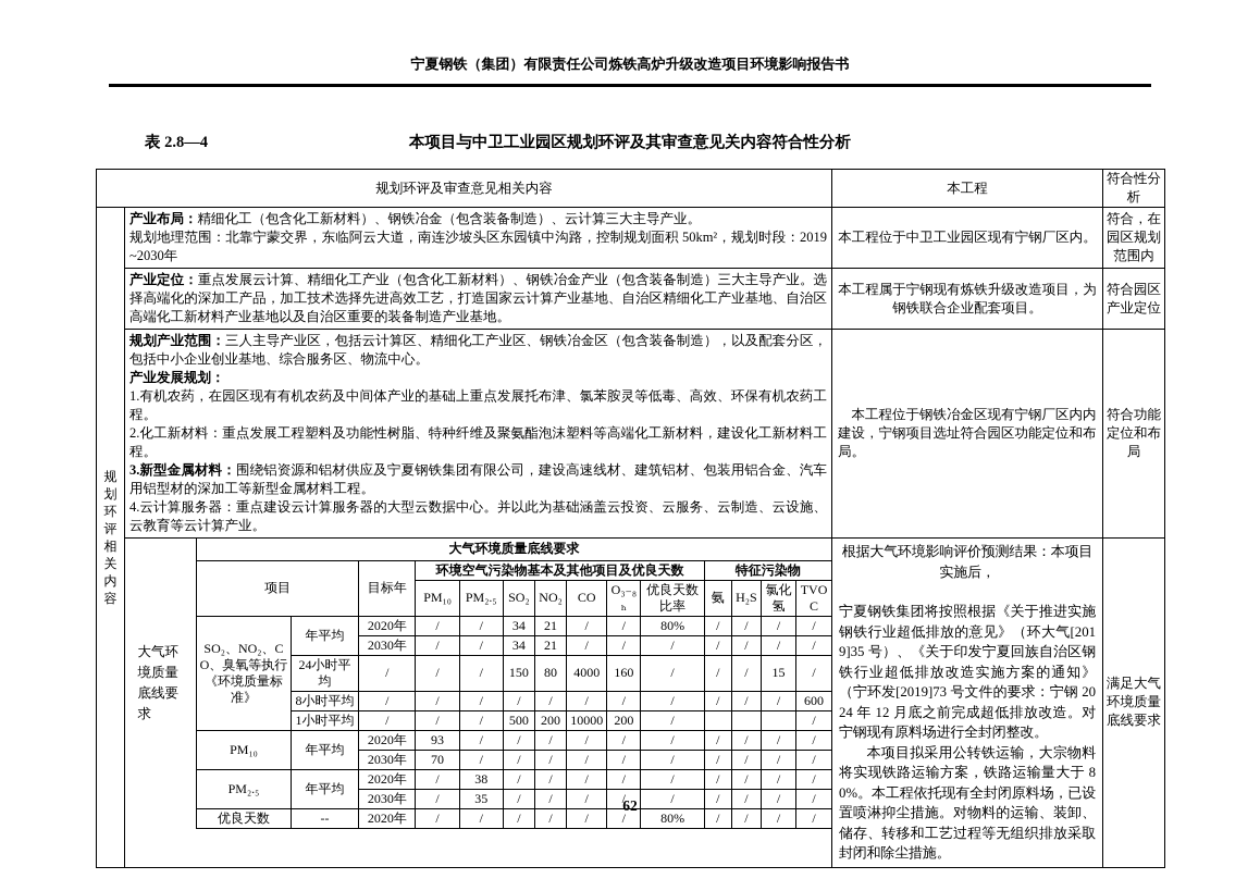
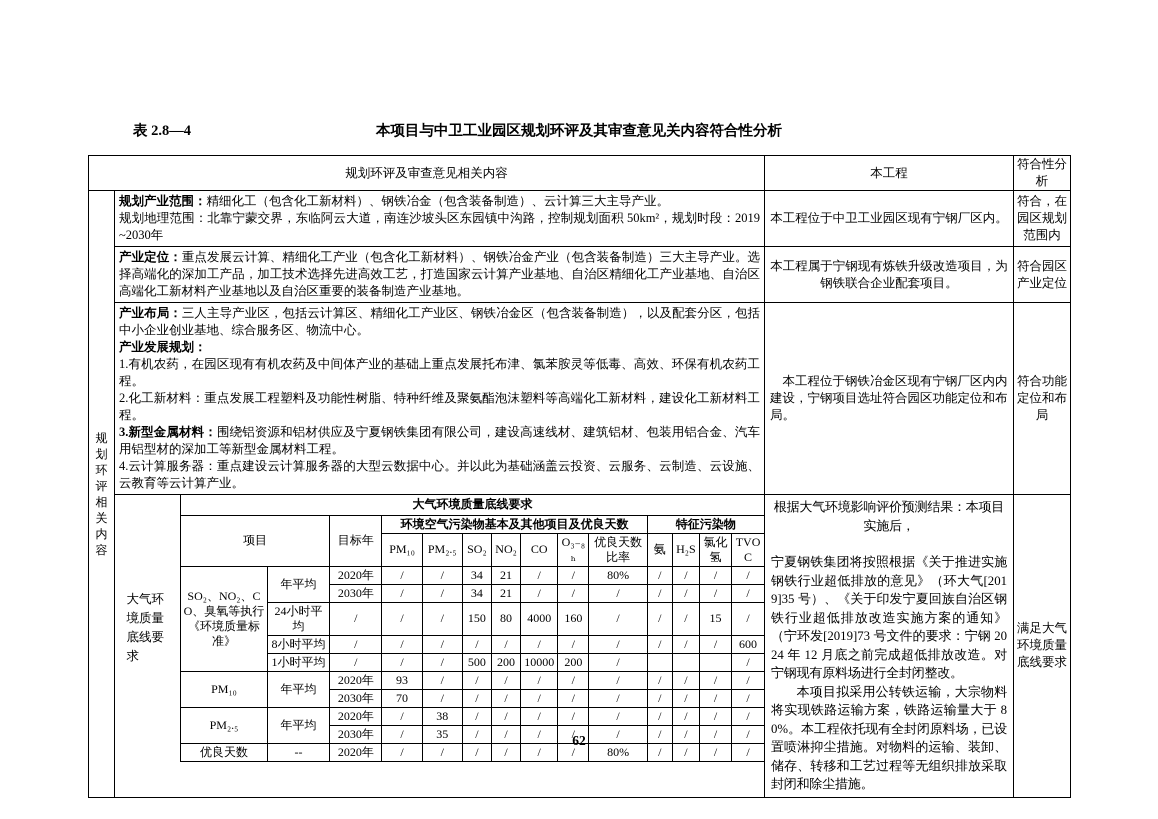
- 宁夏钢铁（集团）有限责任公司炼铁高炉升级改造项目环境影响报告书
  表 2.8—4
  本项目与中卫工业园区规划环评及其审查意见关内容符合性分析
  规划环评及审查意见相关内容	本工程	符合性分析
- 规划环评相关内容	产业布局：精细化工（包含化工新材料）、钢铁冶金（包含装备制造）、云计算三大主导产业。规划地理范围：北靠宁蒙交界，东临阿云大道，南连沙坡头区东园镇中沟路，控制规划面积 50km²，规划时段：2019~2030年	本工程位于中卫工业园区现有宁钢厂区内。	符合，在园区规划范围内
+ 规划环评相关内容	规划产业范围：精细化工（包含化工新材料）、钢铁冶金（包含装备制造）、云计算三大主导产业。规划地理范围：北靠宁蒙交界，东临阿云大道，南连沙坡头区东园镇中沟路，控制规划面积 50km²，规划时段：2019~2030年	本工程位于中卫工业园区现有宁钢厂区内。	符合，在园区规划范围内
  产业定位：重点发展云计算、精细化工产业（包含化工新材料）、钢铁冶金产业（包含装备制造）三大主导产业。选择高端化的深加工产品，加工技术选择先进高效工艺，打造国家云计算产业基地、自治区精细化工产业基地、自治区高端化工新材料产业基地以及自治区重要的装备制造产业基地。	本工程属于宁钢现有炼铁升级改造项目，为钢铁联合企业配套项目。	符合园区产业定位
- 规划产业范围：三人主导产业区，包括云计算区、精细化工产业区、钢铁冶金区（包含装备制造），以及配套分区，包括中小企业创业基地、综合服务区、物流中心。产业发展规划：1.有机农药，在园区现有有机农药及中间体产业的基础上重点发展托布津、氯苯胺灵等低毒、高效、环保有机农药工程。2.化工新材料：重点发展工程塑料及功能性树脂、特种纤维及聚氨酯泡沫塑料等高端化工新材料，建设化工新材料工程。3.新型金属材料：围绕铝资源和铝材供应及宁夏钢铁集团有限公司，建设高速线材、建筑铝材、包装用铝合金、汽车用铝型材的深加工等新型金属材料工程。4.云计算服务器：重点建设云计算服务器的大型云数据中心。并以此为基础涵盖云投资、云服务、云制造、云设施、云教育等云计算产业。	本工程位于钢铁冶金区现有宁钢厂区内内建设，宁钢项目选址符合园区功能定位和布局。	符合功能定位和布局
+ 产业布局：三人主导产业区，包括云计算区、精细化工产业区、钢铁冶金区（包含装备制造），以及配套分区，包括中小企业创业基地、综合服务区、物流中心。产业发展规划：1.有机农药，在园区现有有机农药及中间体产业的基础上重点发展托布津、氯苯胺灵等低毒、高效、环保有机农药工程。2.化工新材料：重点发展工程塑料及功能性树脂、特种纤维及聚氨酯泡沫塑料等高端化工新材料，建设化工新材料工程。3.新型金属材料：围绕铝资源和铝材供应及宁夏钢铁集团有限公司，建设高速线材、建筑铝材、包装用铝合金、汽车用铝型材的深加工等新型金属材料工程。4.云计算服务器：重点建设云计算服务器的大型云数据中心。并以此为基础涵盖云投资、云服务、云制造、云设施、云教育等云计算产业。	本工程位于钢铁冶金区现有宁钢厂区内内建设，宁钢项目选址符合园区功能定位和布局。	符合功能定位和布局
  大气环境质量底线要求
  大气环境质量底线要求
  项目	目标年	环境空气污染物基本及其他项目及优良天数	特征污染物
  PM₁₀	PM₂.₅	SO₂	NO₂	CO	O₃₋₈ₕ	优良天数比率	氨	H₂S	氯化氢	TVOC
  SO₂、NO₂、CO、臭氧等执行《环境质量标准》	年平均	2020年	/	/	34	21	/	/	80%	/	/	/	/
  2030年	/	/	34	21	/	/	/	/	/	/	/
  24小时平均	/	/	/	150	80	4000	160	/	/	/	15	/
  8小时平均	/	/	/	/	/	/	/	/	/	/	/	600
  1小时平均	/	/	/	500	200	10000	200	/				/
  PM₁₀	年平均	2020年	93	/	/	/	/	/	/	/	/	/	/
  2030年	70	/	/	/	/	/	/	/	/	/	/
  PM₂.₅	年平均	2020年	/	38	/	/	/	/	/	/	/	/	/
  2030年	/	35	/	/	/	/	/	/	/	/	/
  优良天数	--	2020年	/	/	/	/	/	/	80%	/	/	/	/
  	根据大气环境影响评价预测结果：本项目实施后，宁夏钢铁集团将按照根据《关于推进实施钢铁行业超低排放的意见》（环大气[2019]35 号）、《关于印发宁夏回族自治区钢铁行业超低排放改造实施方案的通知》（宁环发[2019]73 号文件的要求：宁钢 2024 年 12 月底之前完成超低排放改造。对宁钢现有原料场进行全封闭整改。本项目拟采用公转铁运输，大宗物料将实现铁路运输方案，铁路运输量大于 80%。本工程依托现有全封闭原料场，已设置喷淋抑尘措施。对物料的运输、装卸、储存、转移和工艺过程等无组织排放采取封闭和除尘措施。	满足大气环境质量底线要求
  62
